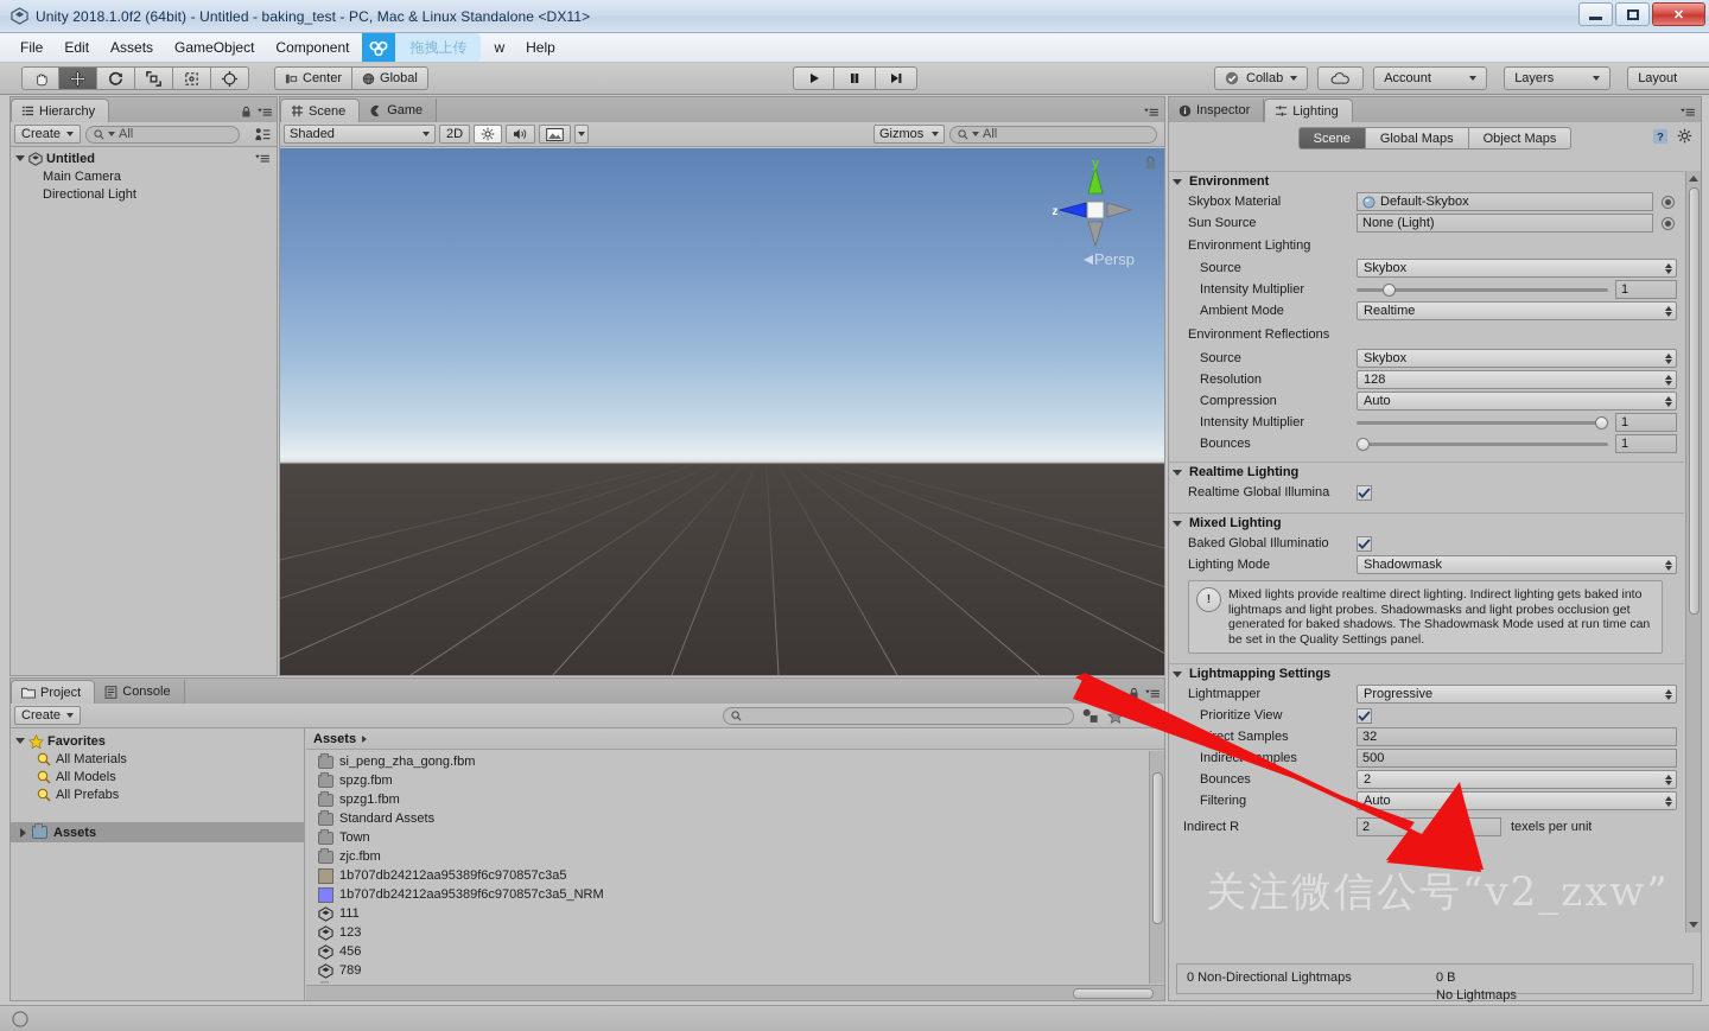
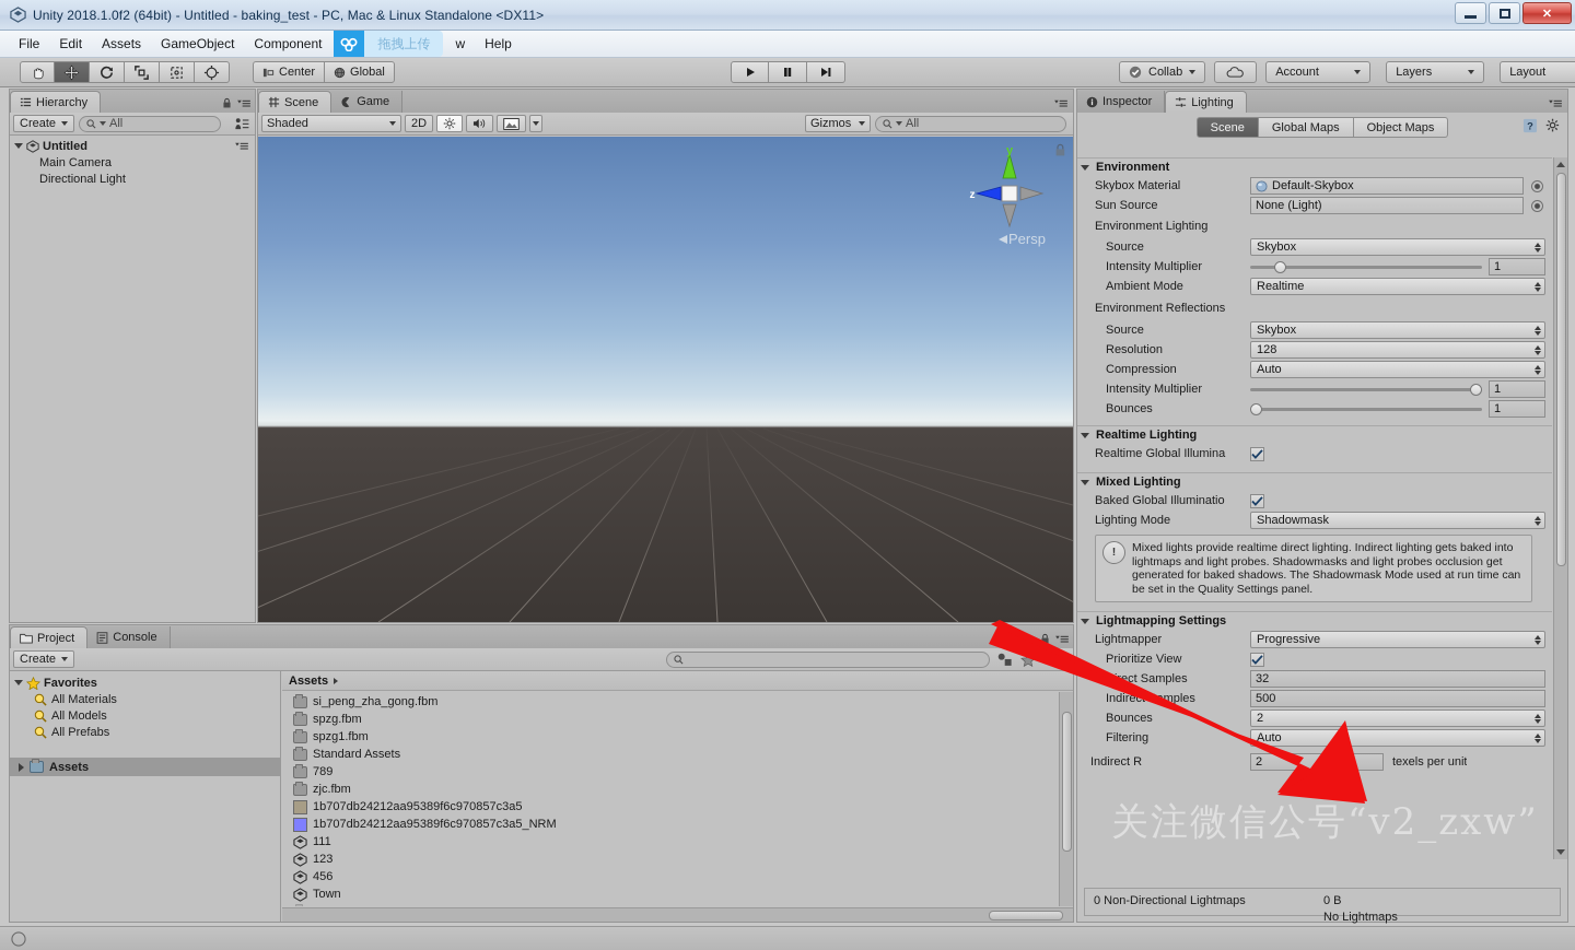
  Unity 2018.1.0f2 (64bit) - Untitled - baking_test - PC, Mac & Linux Standalone <DX11>
  ✕
  File
  Edit
  Assets
  GameObject
  Component
  拖拽上传
  w
  Help
  Center
  Global
  Collab
  Account
  Layers
  Layout
  Hierarchy
  Create
  All
  Untitled
  Main Camera
  Directional Light
  Scene
  Game
  Shaded
  2D
  Gizmos
  All
  y
  z
  Persp
  Project
  Console
  Create
  Favorites
  All Materials
  All Models
  All Prefabs
  Assets
  Assets
  si_peng_zha_gong.fbm
  spzg.fbm
  spzg1.fbm
  Standard Assets
- Town
+ 789
  zjc.fbm
  1b707db24212aa95389f6c970857c3a5
  1b707db24212aa95389f6c970857c3a5_NRM
  111
  123
  456
- 789
+ Town
  Inspector
  Lighting
  Scene
  Global Maps
  Object Maps
  ?
  Environment
  Skybox Material
  Default-Skybox
  Sun Source
  None (Light)
  Environment Lighting
  Source
  Skybox
  Intensity Multiplier
  1
  Ambient Mode
  Realtime
  Environment Reflections
  Source
  Skybox
  Resolution
  128
  Compression
  Auto
  Intensity Multiplier
  1
  Bounces
  1
  Realtime Lighting
  Realtime Global Illumina
  Mixed Lighting
  Baked Global Illuminatio
  Lighting Mode
  Shadowmask
  !
  Mixed lights provide realtime direct lighting. Indirect lighting gets baked into lightmaps and light probes. Shadowmasks and light probes occlusion get generated for baked shadows. The Shadowmask Mode used at run time can be set in the Quality Settings panel.
  Lightmapping Settings
  Lightmapper
  Progressive
  Prioritize View
  ect Samples
  32
  Indirecmples
  500
  Bounces
  2
  Filtering
  Auto
  Indirect R
  2
  texels per unit
  0 Non-Directional Lightmaps
  0 B
  No Lightmaps
  关注微信公号“v2_zxw”
